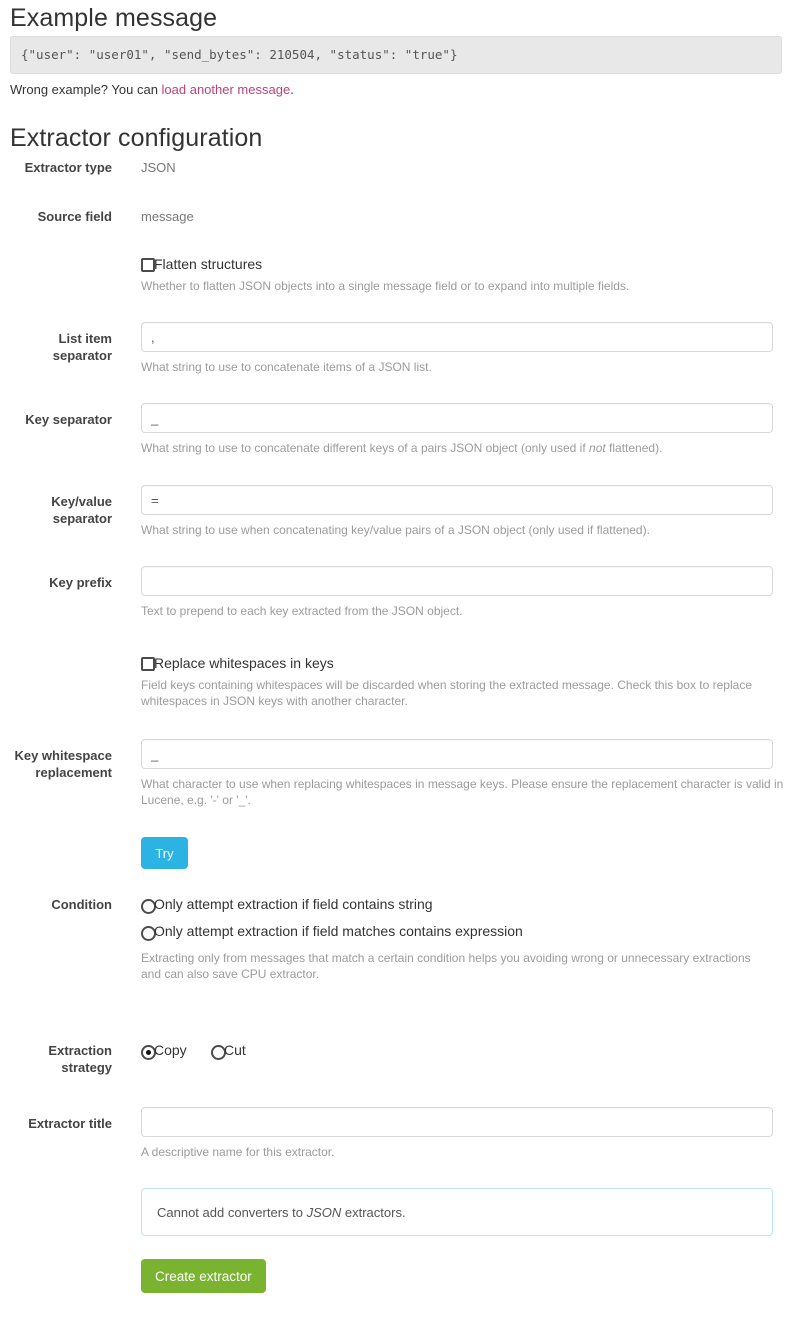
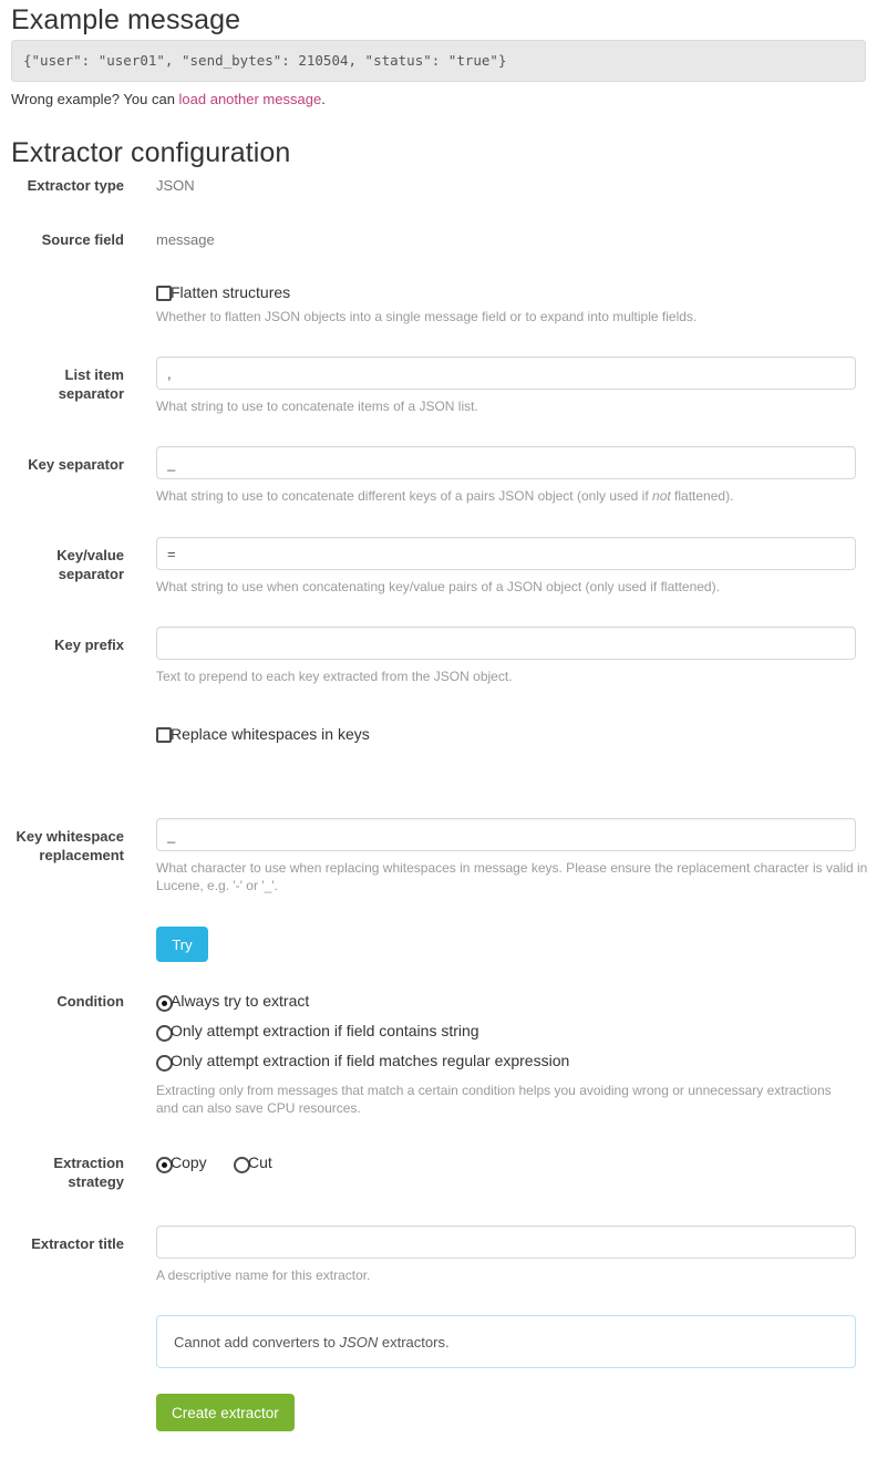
  Example message
  {"user": "user01", "send_bytes": 210504, "status": "true"}
  Wrong example? You can load another message.
  Extractor configuration
  Extractor type
  JSON
  Source field
  message
  Flatten structures
  Whether to flatten JSON objects into a single message field or to expand into multiple fields.
  List item separator
  ,
  What string to use to concatenate items of a JSON list.
  Key separator
  _
  What string to use to concatenate different keys of a pairs JSON object (only used if not flattened).
  Key/value separator
  =
  What string to use when concatenating key/value pairs of a JSON object (only used if flattened).
  Key prefix
  Text to prepend to each key extracted from the JSON object.
  Replace whitespaces in keys
- Field keys containing whitespaces will be discarded when storing the extracted message. Check this box to replace whitespaces in JSON keys with another character.
  Key whitespace replacement
  _
  What character to use when replacing whitespaces in message keys. Please ensure the replacement character is valid in Lucene, e.g. '-' or '_'.
  Try
  Condition
+ Always try to extract
  Only attempt extraction if field contains string
- Only attempt extraction if field matches contains expression
+ Only attempt extraction if field matches regular expression
- Extracting only from messages that match a certain condition helps you avoiding wrong or unnecessary extractions and can also save CPU extractor.
+ Extracting only from messages that match a certain condition helps you avoiding wrong or unnecessary extractions and can also save CPU resources.
  Extraction strategy
  Copy
  Cut
  Extractor title
  A descriptive name for this extractor.
  Cannot add converters to JSON extractors.
  Create extractor
